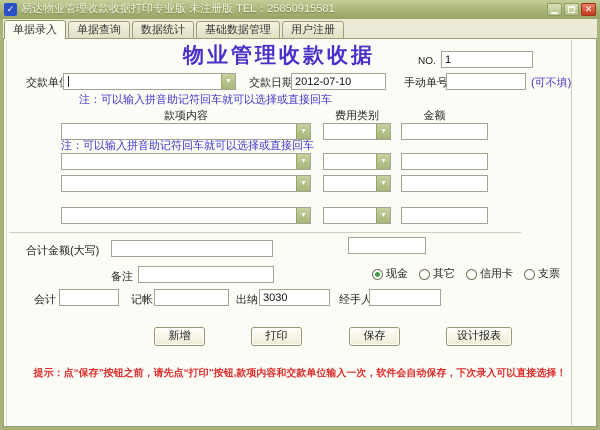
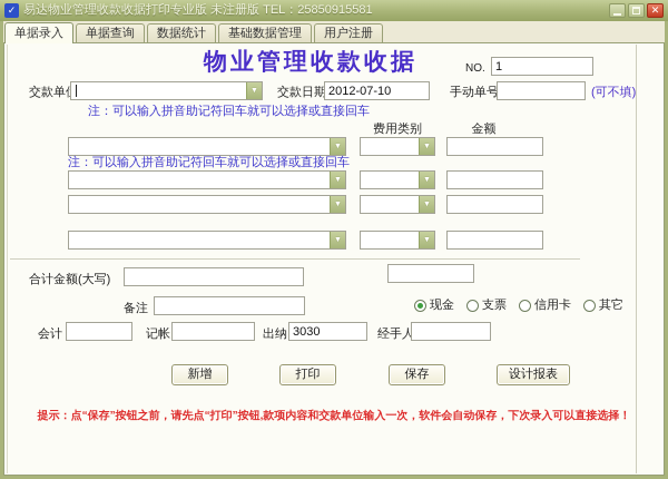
  ✓
  易达物业管理收款收据打印专业版 未注册版 TEL：25850915581
  ✕
  单据录入
  单据查询
  数据统计
  基础数据管理
  用户注册
  物业管理收款收据
  NO.
  1
  交款单
  交款日期
  2012-07-10
  手动单号
  (可不填)
  注：可以输入拼音助记符回车就可以选择或直接回车
- 款项内容
  费用类别
  金额
  注：可以输入拼音助记符回车就可以选择或直接回车
  合计金额(大写)
  备注
  现金
- 其它
+ 支票
  信用卡
- 支票
+ 其它
  会计
  记帐
  出纳
  3030
  经手人
  新增
  打印
  保存
  设计报表
  提示：点“保存”按钮之前，请先点“打印”按钮,款项内容和交款单位输入一次，软件会自动保存，下次录入可以直接选择！
